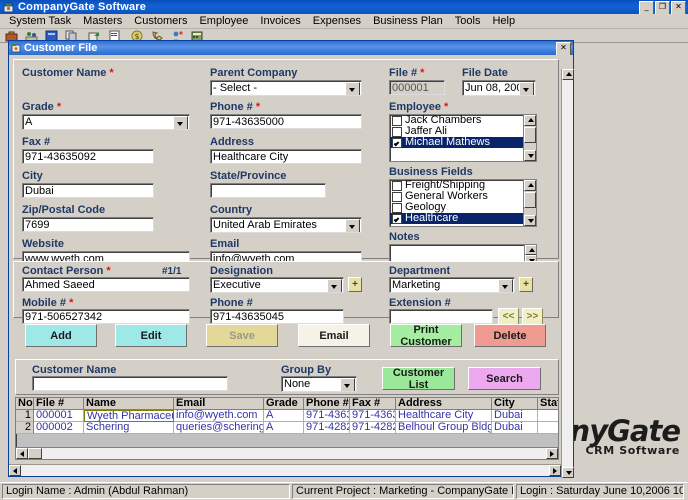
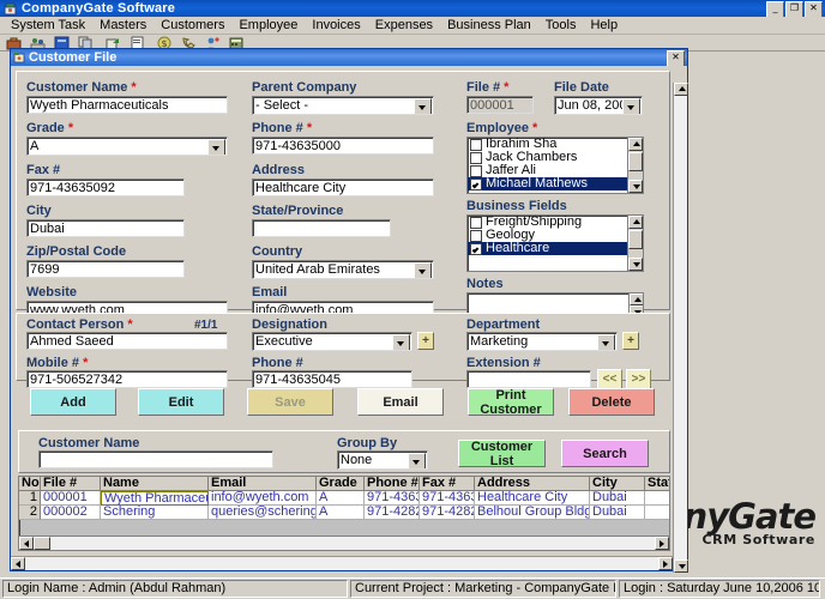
  CompanyGate Software
  _
  ❐
  ✕
  System Task
  Masters
  Customers
  Employee
  Invoices
  Expenses
  Business Plan
  Tools
  Help
  $
  nyGate
  CRM Software
  Customer File
  ✕
  Customer Name *
+ Wyeth Pharmaceuticals
  Grade *
  A
  Fax #
  971-43635092
  City
  Dubai
  Zip/Postal Code
  7699
  Website
  www.wyeth.com
  Parent Company
  - Select -
  Phone # *
  971-43635000
  Address
  Healthcare City
  State/Province
  Country
  United Arab Emirates
  Email
  info@wyeth.com
  File # *
  000001
  File Date
  Jun 08, 20
  Employee *
+ Ibrahim Sha
  Jack Chambers
  Jaffer Ali
  Michael Mathews
  Business Fields
  Freight/Shipping
- General Workers
  Geology
  Healthcare
  Notes
  Contact Person *
  #1/1
  Ahmed Saeed
  Mobile # *
  971-506527342
  Designation
  Executive
  +
  Phone #
  971-43635045
  Department
  Marketing
  +
  Extension #
  <<
  >>
  Add
  Edit
  Save
  Email
  Print
  Customer
  Delete
  Customer Name
  Group By
  None
  Customer
  List
  Search
  No
  File #
  Name
  Email
  Grade
  Phone #
  Fax #
  Address
  City
  1
  000001
  Wyeth Pharmace
  info@wyeth.com
  A
  971-436
  971-436
  Healthcare City
  Dubai
  2
  000002
  Schering
  queries@schering
  A
  971-428
  971-428
  Belhoul Group Bldg
  Dubai
  Login Name : Admin (Abdul Rahman)
  Current Project : Marketing - CompanyGate
  Login : Saturday June 10,2006 10
